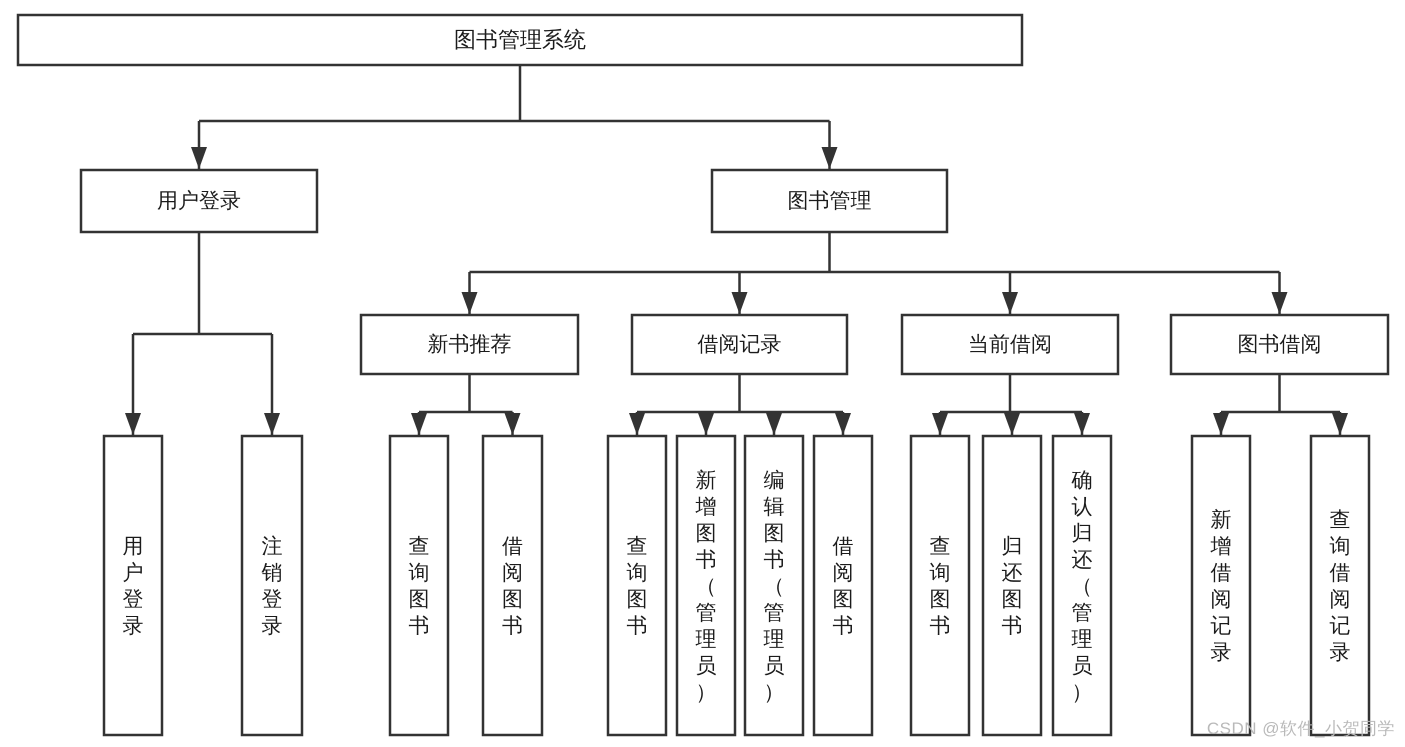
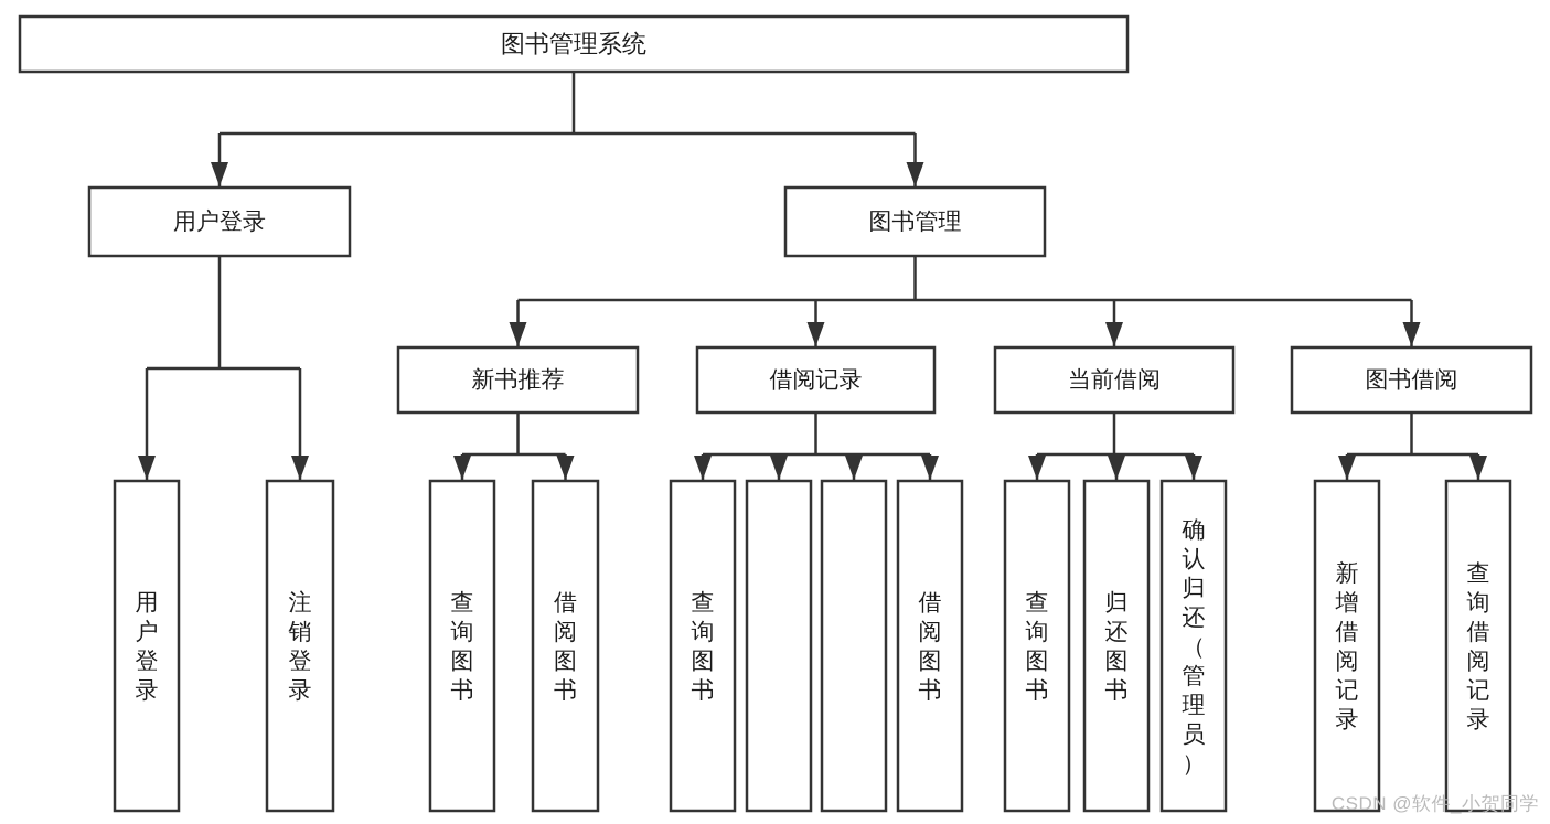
  图书管理系统
  用户登录
  图书管理
  新书推荐
  借阅记录
  当前借阅
  图书借阅
  用户登录
  注销登录
  查询图书
  借阅图书
  查询图书
- 新增图书（管理员）
- 编辑图书（管理员）
  借阅图书
  查询图书
  归还图书
  确认归还（管理员）
  新增借阅记录
  查询借阅记录
  CSDN @软件_小贺同学
